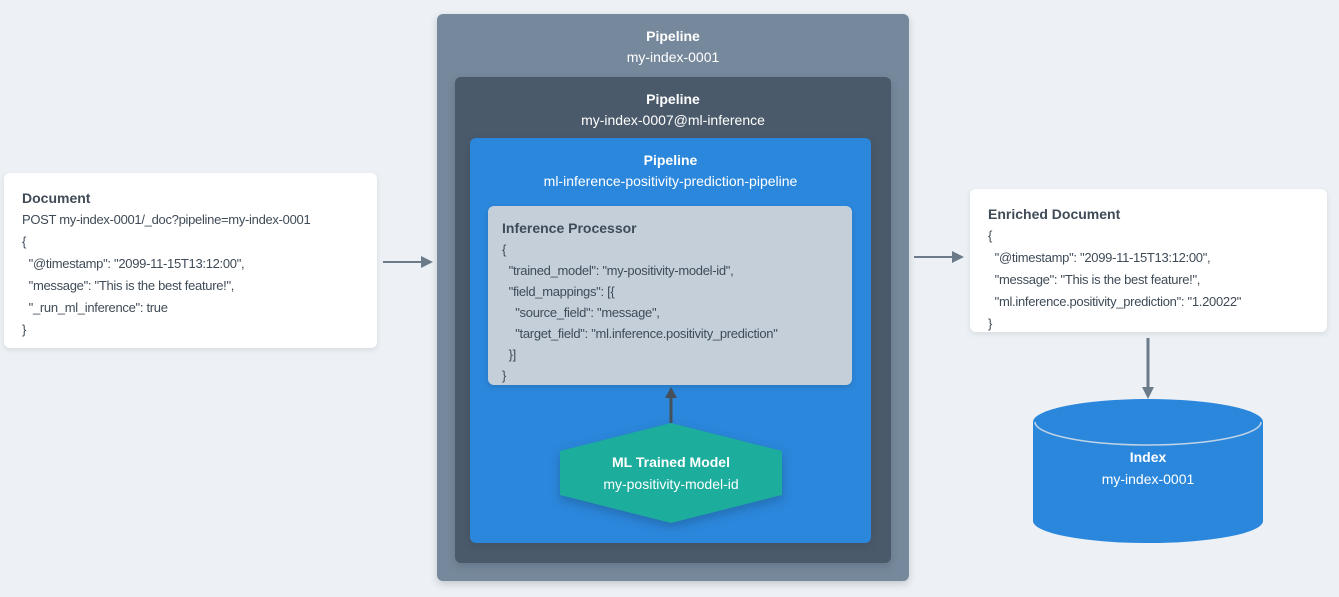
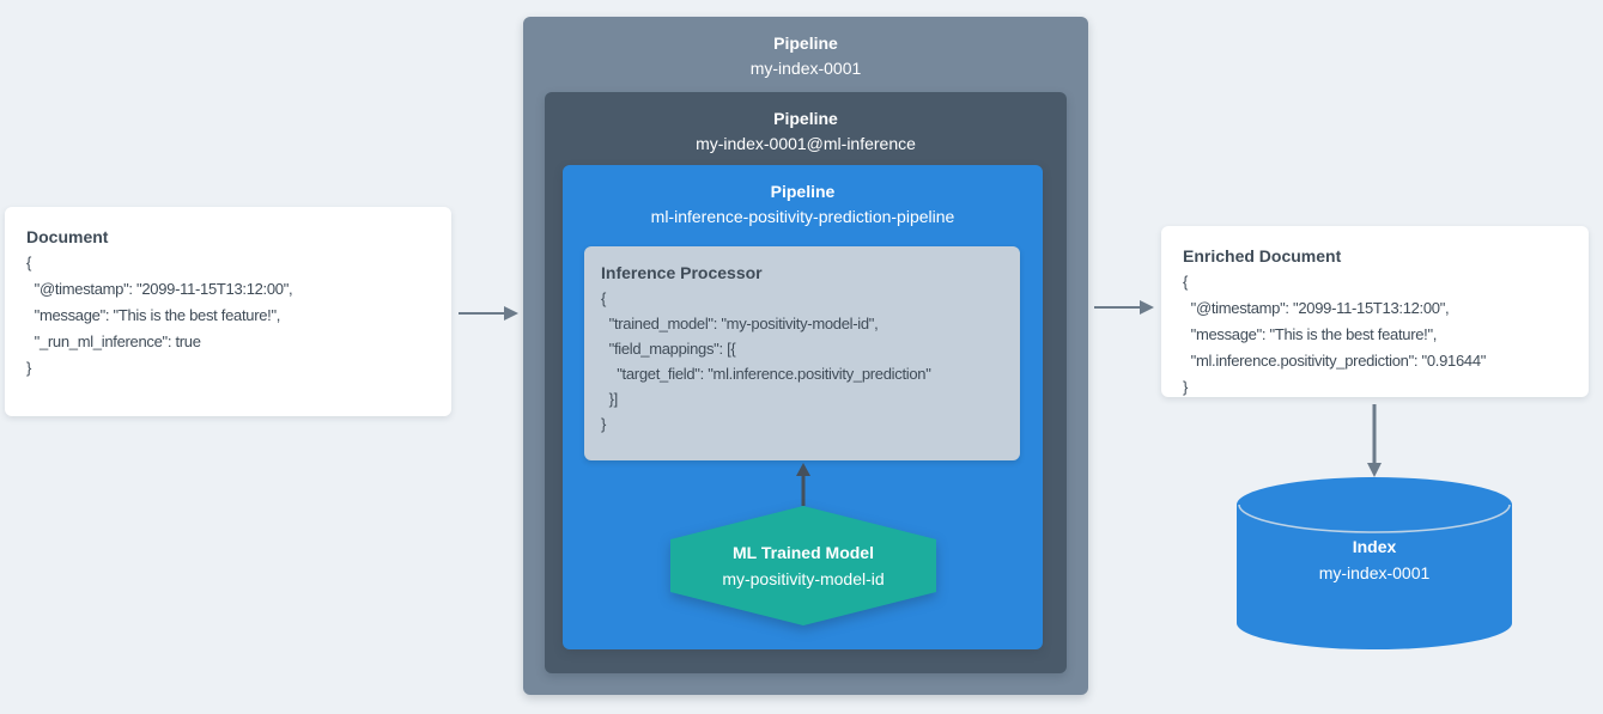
  Document
- POST my-index-0001/_doc?pipeline=my-index-0001
  {
  "@timestamp": "2099-11-15T13:12:00",
  "message": "This is the best feature!",
  "_run_ml_inference": true
  }
  Pipeline
  my-index-0001
  Pipeline
- my-index-0007@ml-inference
+ my-index-0001@ml-inference
  Pipeline
  ml-inference-positivity-prediction-pipeline
  Inference Processor
  {
  "trained_model": "my-positivity-model-id",
  "field_mappings": [{
- "source_field": "message",
  "target_field": "ml.inference.positivity_prediction"
  }]
  }
  ML Trained Model
  my-positivity-model-id
  Enriched Document
  {
  "@timestamp": "2099-11-15T13:12:00",
  "message": "This is the best feature!",
- "ml.inference.positivity_prediction": "1.20022"
+ "ml.inference.positivity_prediction": "0.91644"
  }
  Index
  my-index-0001
